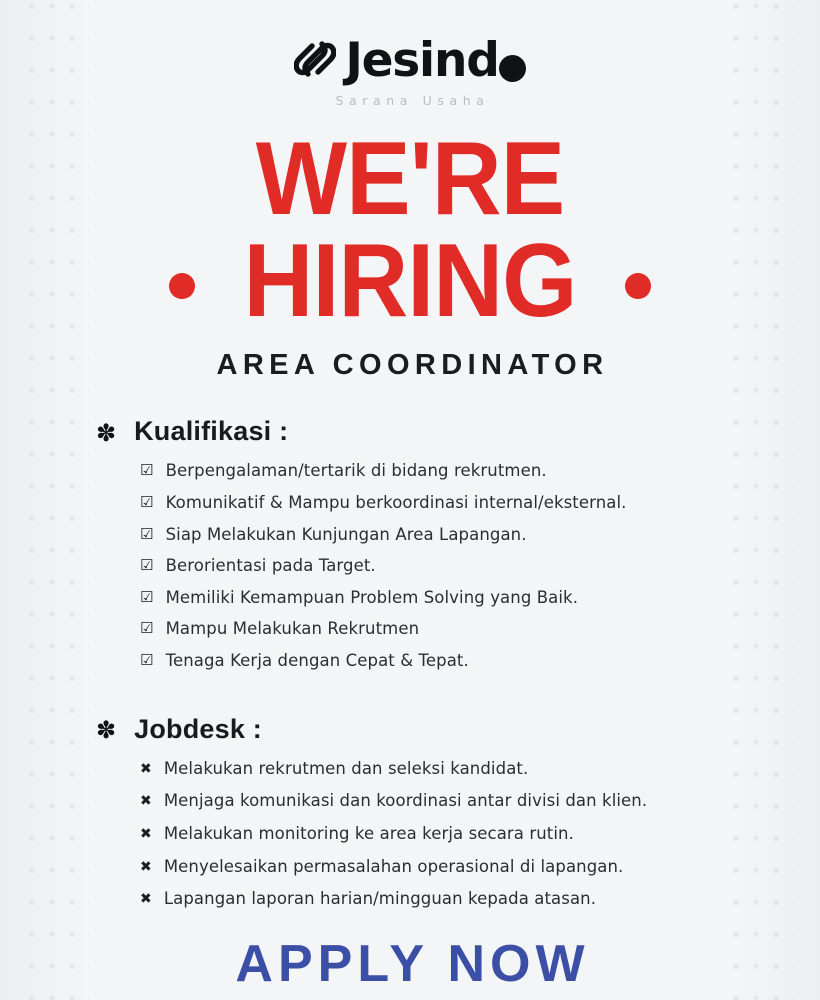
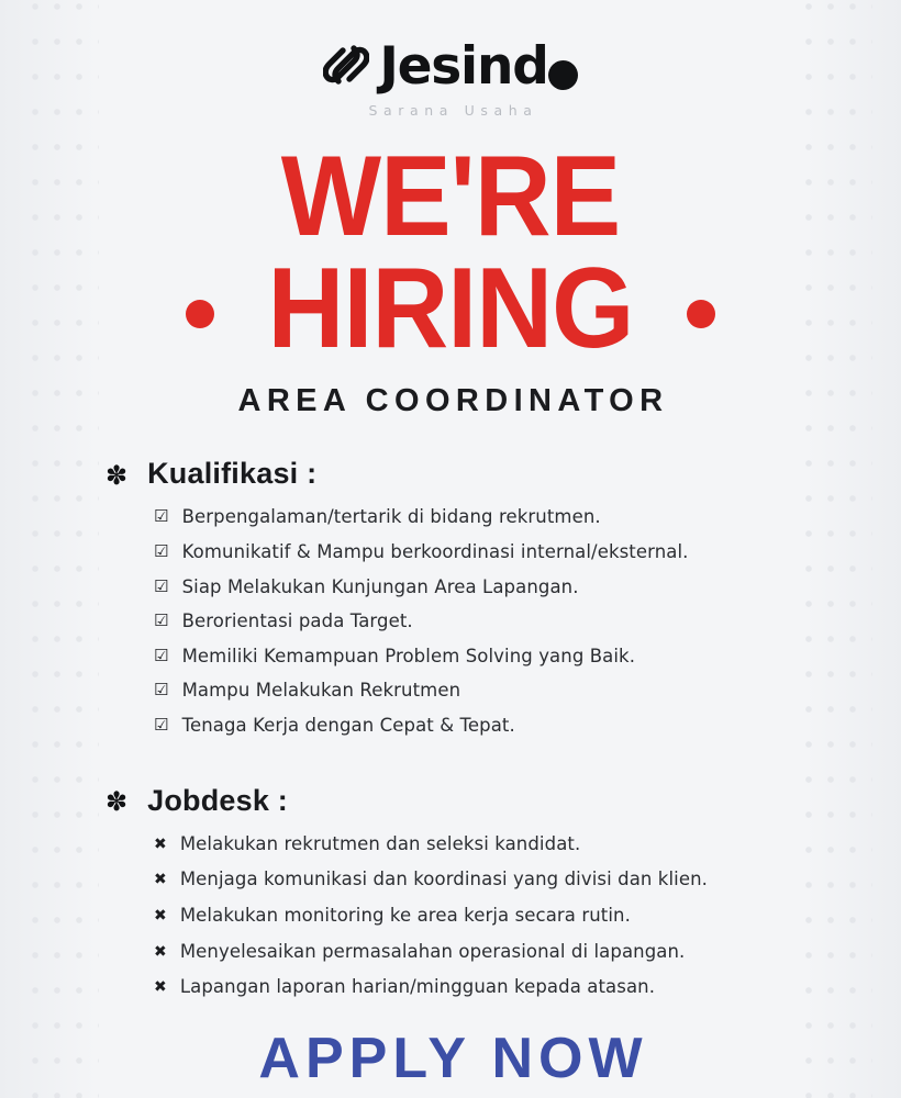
  Jesind
  Sarana Usaha
  WE'RE
  HIRING
  AREA COORDINATOR
  ✽
  Kualifikasi :
  ☑
  Berpengalaman/tertarik di bidang rekrutmen.
  ☑
  Komunikatif & Mampu berkoordinasi internal/eksternal.
  ☑
  Siap Melakukan Kunjungan Area Lapangan.
  ☑
  Berorientasi pada Target.
  ☑
  Memiliki Kemampuan Problem Solving yang Baik.
  ☑
  Mampu Melakukan Rekrutmen
  ☑
  Tenaga Kerja dengan Cepat & Tepat.
  ✽
  Jobdesk :
  ✖
  Melakukan rekrutmen dan seleksi kandidat.
  ✖
- Menjaga komunikasi dan koordinasi antar divisi dan klien.
+ Menjaga komunikasi dan koordinasi yang divisi dan klien.
  ✖
  Melakukan monitoring ke area kerja secara rutin.
  ✖
  Menyelesaikan permasalahan operasional di lapangan.
  ✖
  Lapangan laporan harian/mingguan kepada atasan.
  APPLY NOW
